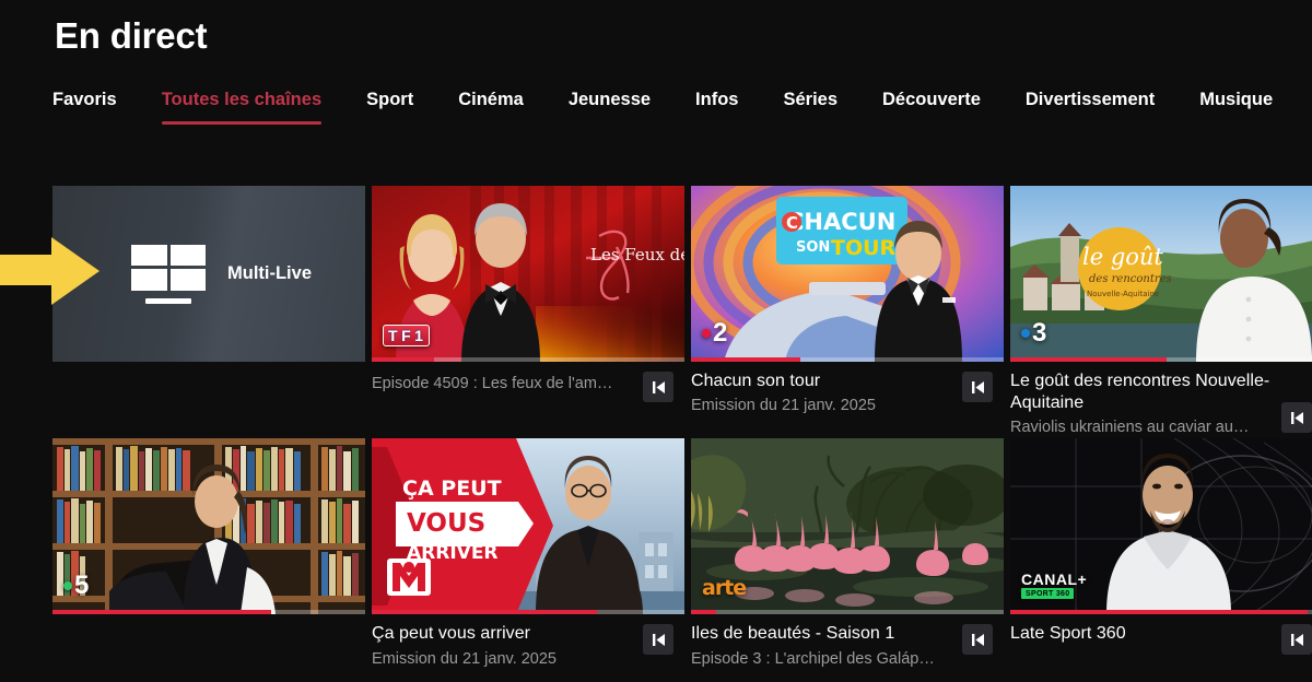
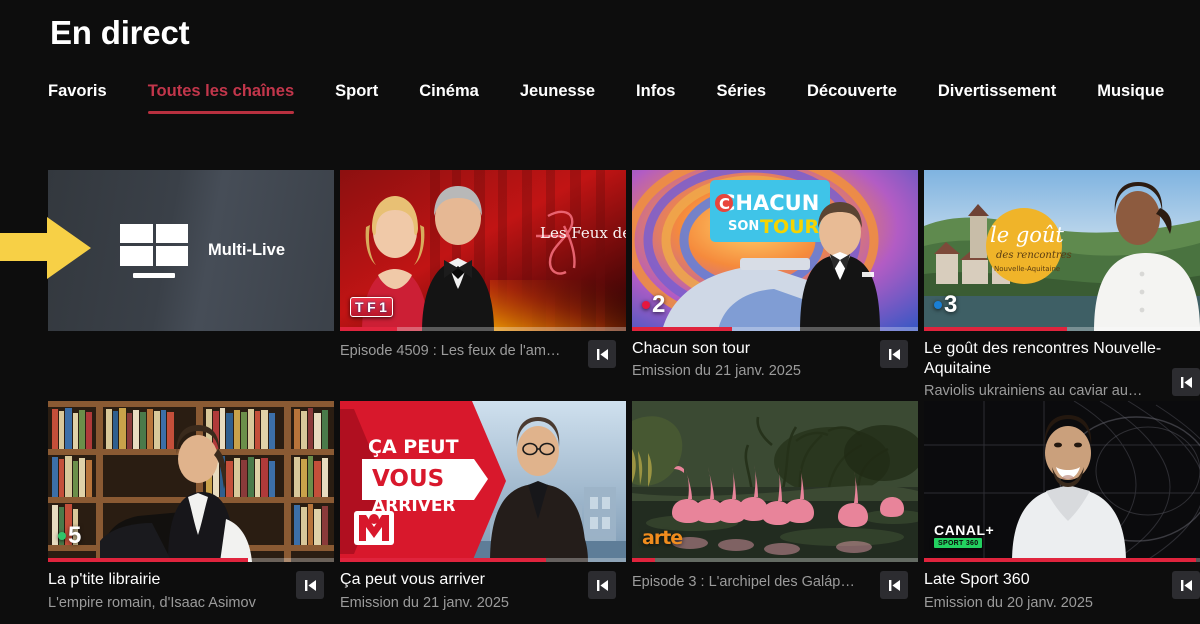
  En direct
  Favoris
  Toutes les chaînes
  Sport
  Cinéma
  Jeunesse
  Infos
  Séries
  Découverte
  Divertissement
  Musique
  Multi-Live
  T
  F
  1
  Episode 4509 : Les feux de l'am…
  HACUN
  SON
  TOUR
  C
  2
  Chacun son tour
  Emission du 21 janv. 2025
  le goût
  des rencontres
  Nouvelle-Aquitaine
  3
  Le goût des rencontres Nouvelle-Aquitaine
  Raviolis ukrainiens au caviar au…
  5
+ La p'tite librairie
+ L'empire romain, d'Isaac Asimov
  ÇA PEUT
  VOUS
  ARRIVER
  Ça peut vous arriver
  Emission du 21 janv. 2025
  arte
- Iles de beautés - Saison 1
  Episode 3 : L'archipel des Galáp…
  CANAL+
  Late Sport 360
+ Emission du 20 janv. 2025
